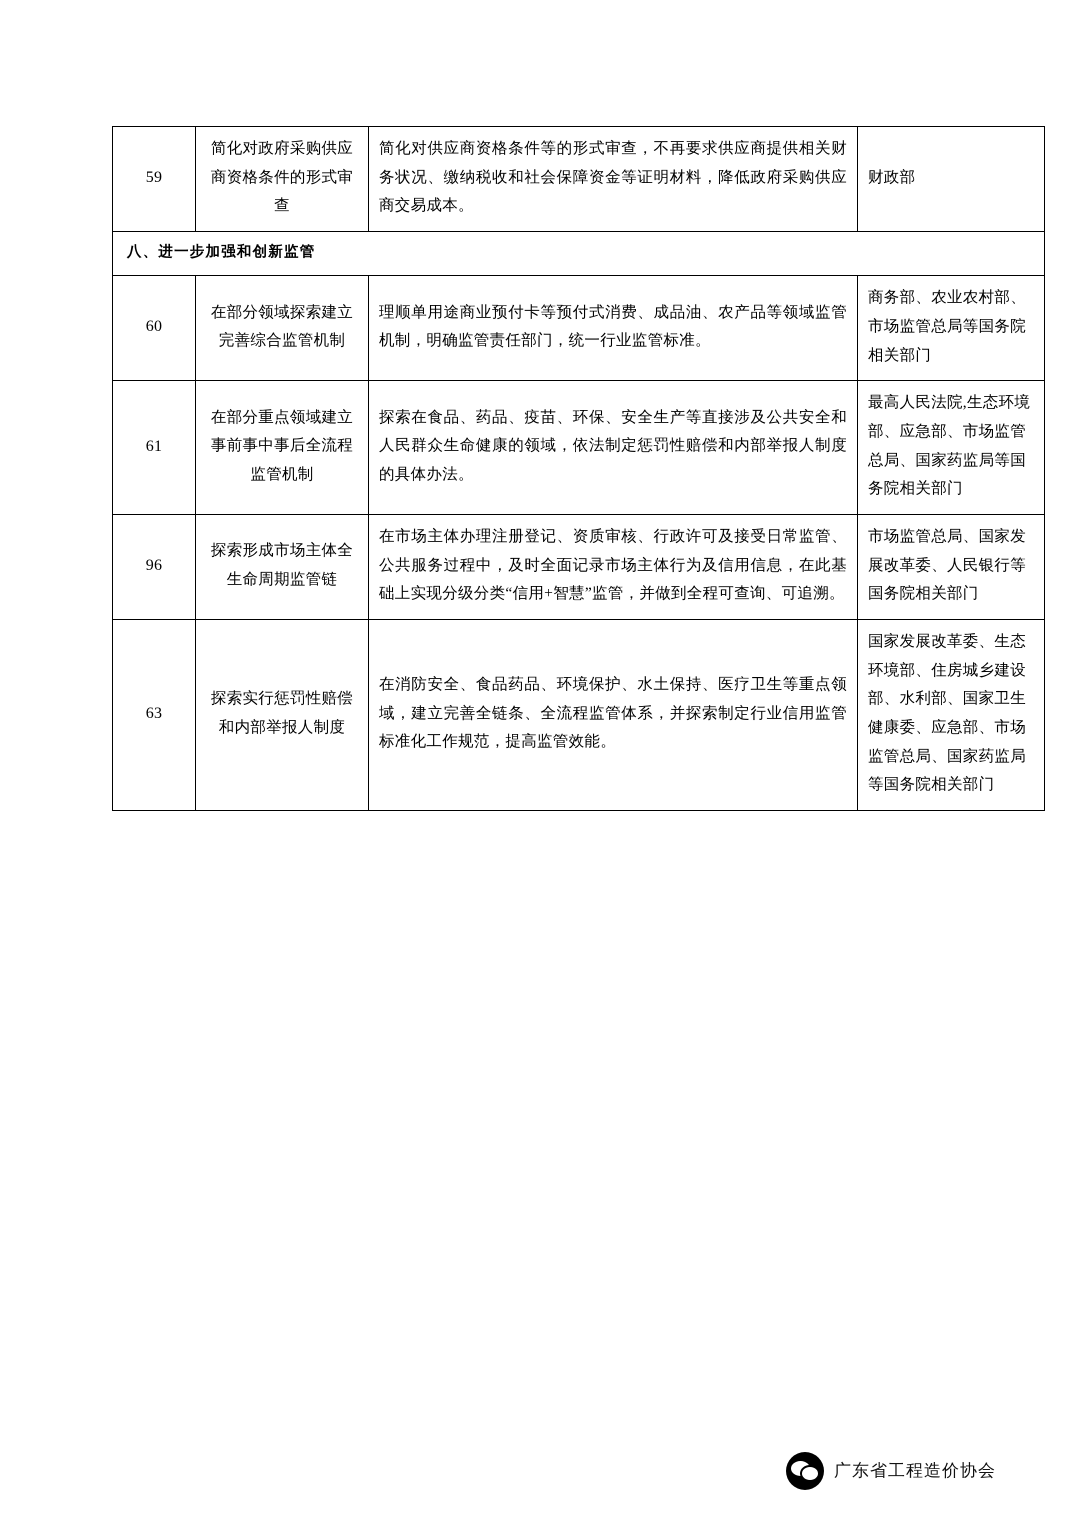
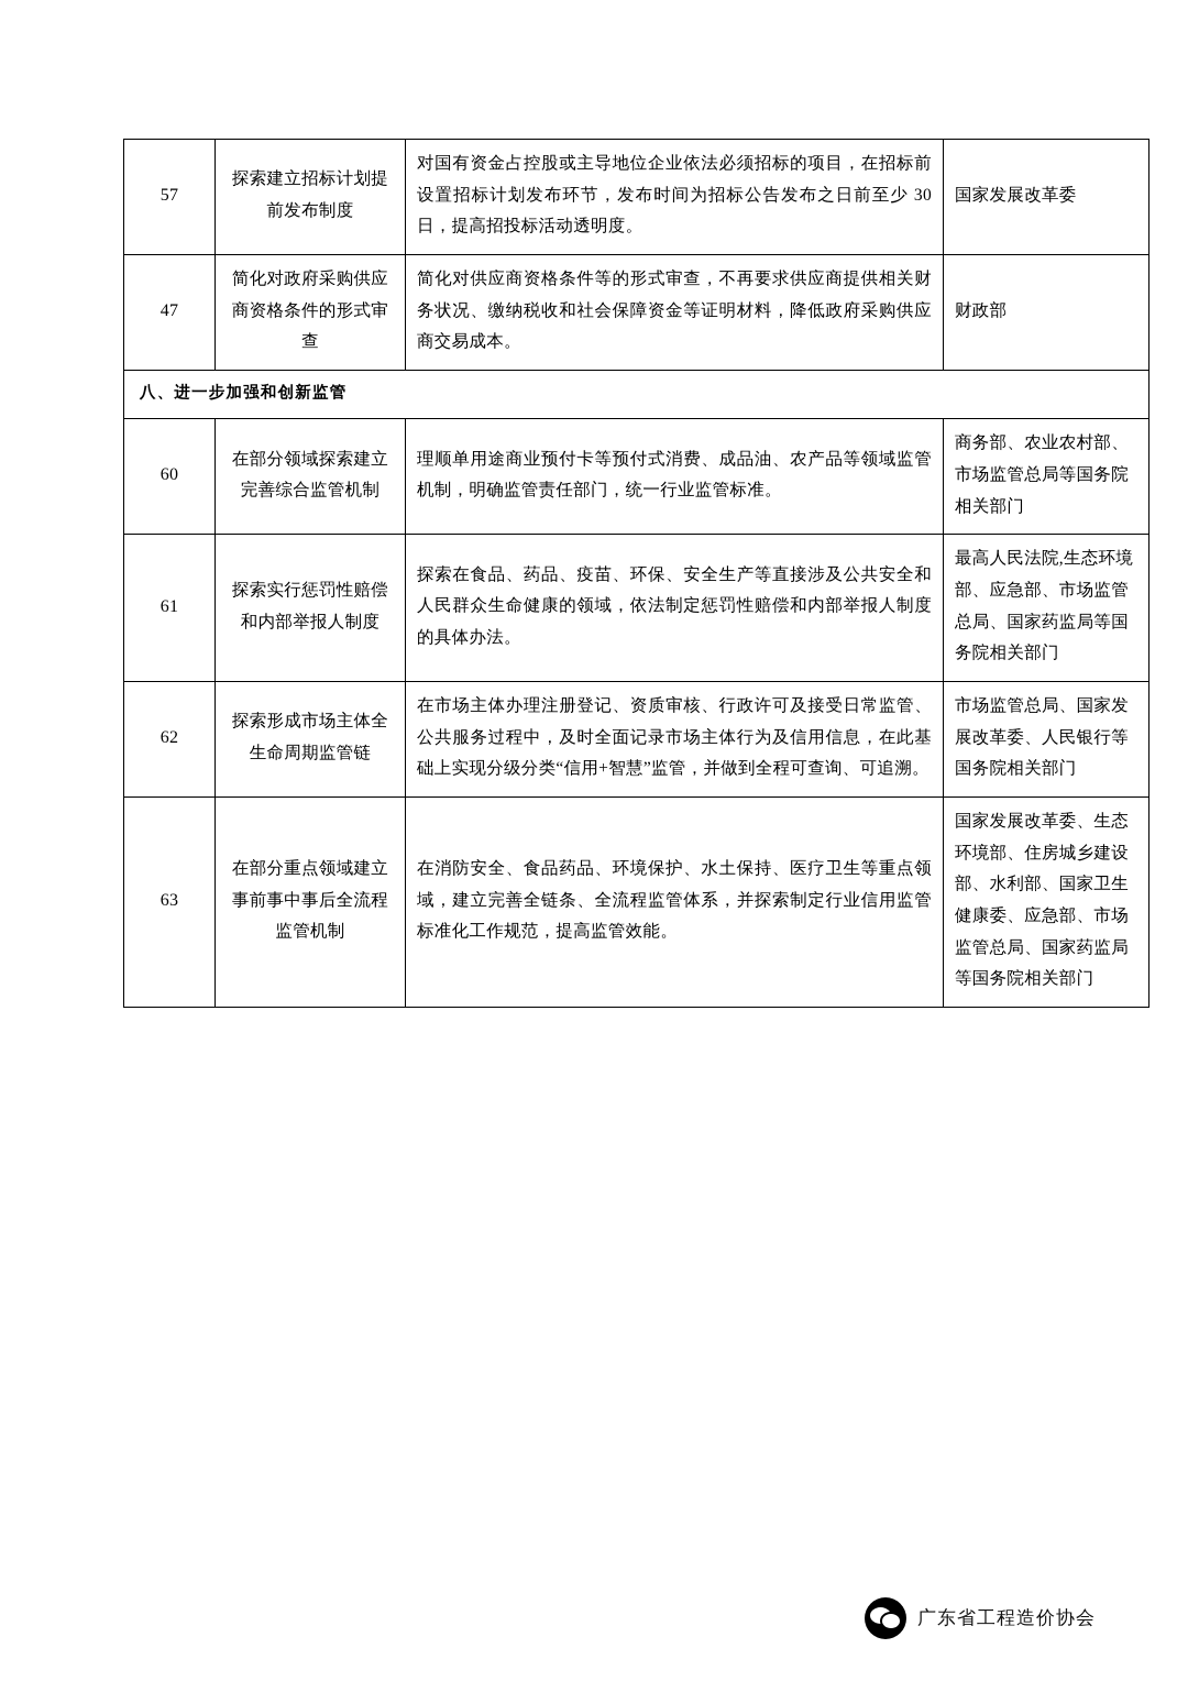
+ 57	探索建立招标计划提前发布制度	对国有资金占控股或主导地位企业依法必须招标的项目，在招标前设置招标计划发布环节，发布时间为招标公告发布之日前至少 30 日，提高招投标活动透明度。	国家发展改革委
- 59	简化对政府采购供应商资格条件的形式审查	简化对供应商资格条件等的形式审查，不再要求供应商提供相关财务状况、缴纳税收和社会保障资金等证明材料，降低政府采购供应商交易成本。	财政部
+ 47	简化对政府采购供应商资格条件的形式审查	简化对供应商资格条件等的形式审查，不再要求供应商提供相关财务状况、缴纳税收和社会保障资金等证明材料，降低政府采购供应商交易成本。	财政部
  八、进一步加强和创新监管
  60	在部分领域探索建立完善综合监管机制	理顺单用途商业预付卡等预付式消费、成品油、农产品等领域监管机制，明确监管责任部门，统一行业监管标准。	商务部、农业农村部、市场监管总局等国务院相关部门
- 61	在部分重点领域建立事前事中事后全流程监管机制	探索在食品、药品、疫苗、环保、安全生产等直接涉及公共安全和人民群众生命健康的领域，依法制定惩罚性赔偿和内部举报人制度的具体办法。	最高人民法院,生态环境部、应急部、市场监管总局、国家药监局等国务院相关部门
+ 61	探索实行惩罚性赔偿和内部举报人制度	探索在食品、药品、疫苗、环保、安全生产等直接涉及公共安全和人民群众生命健康的领域，依法制定惩罚性赔偿和内部举报人制度的具体办法。	最高人民法院,生态环境部、应急部、市场监管总局、国家药监局等国务院相关部门
- 96	探索形成市场主体全生命周期监管链	在市场主体办理注册登记、资质审核、行政许可及接受日常监管、公共服务过程中，及时全面记录市场主体行为及信用信息，在此基础上实现分级分类“信用+智慧”监管，并做到全程可查询、可追溯。	市场监管总局、国家发展改革委、人民银行等国务院相关部门
+ 62	探索形成市场主体全生命周期监管链	在市场主体办理注册登记、资质审核、行政许可及接受日常监管、公共服务过程中，及时全面记录市场主体行为及信用信息，在此基础上实现分级分类“信用+智慧”监管，并做到全程可查询、可追溯。	市场监管总局、国家发展改革委、人民银行等国务院相关部门
- 63	探索实行惩罚性赔偿和内部举报人制度	在消防安全、食品药品、环境保护、水土保持、医疗卫生等重点领域，建立完善全链条、全流程监管体系，并探索制定行业信用监管标准化工作规范，提高监管效能。	国家发展改革委、生态环境部、住房城乡建设部、水利部、国家卫生健康委、应急部、市场监管总局、国家药监局等国务院相关部门
+ 63	在部分重点领域建立事前事中事后全流程监管机制	在消防安全、食品药品、环境保护、水土保持、医疗卫生等重点领域，建立完善全链条、全流程监管体系，并探索制定行业信用监管标准化工作规范，提高监管效能。	国家发展改革委、生态环境部、住房城乡建设部、水利部、国家卫生健康委、应急部、市场监管总局、国家药监局等国务院相关部门
  广东省工程造价协会
